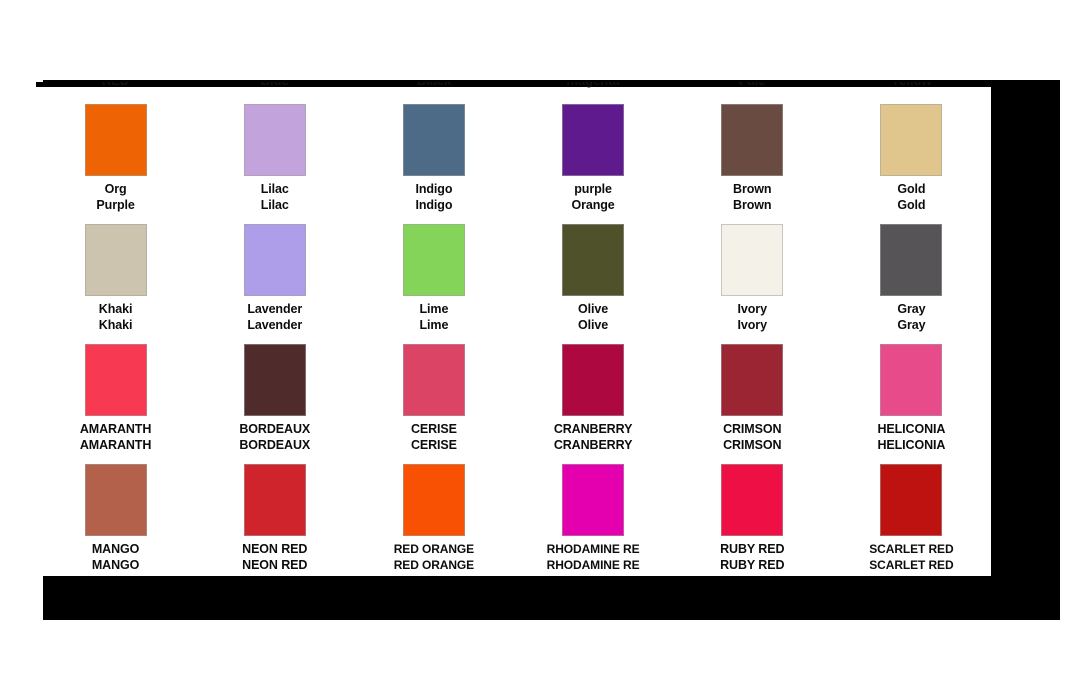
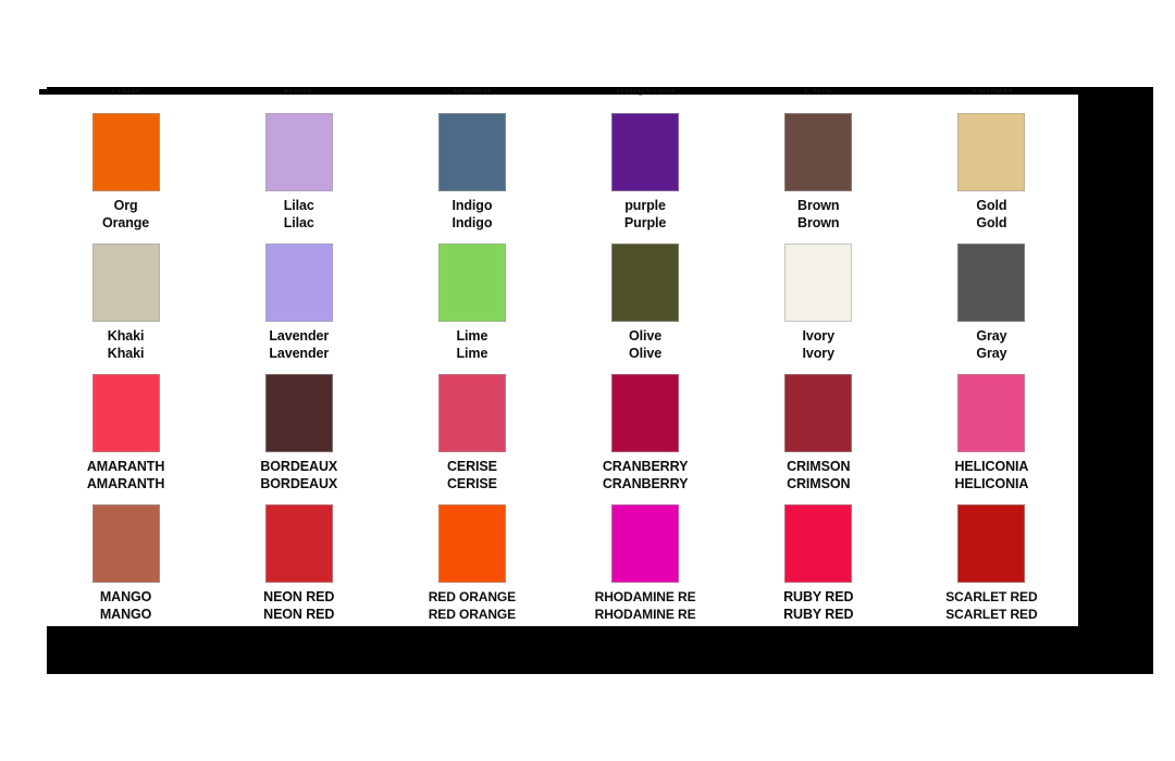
  Org
- Purple
+ Orange
  Lilac
  Lilac
  Indigo
  Indigo
  purple
- Orange
+ Purple
  Brown
  Brown
  Gold
  Gold
  Khaki
  Khaki
  Lavender
  Lavender
  Lime
  Lime
  Olive
  Olive
  Ivory
  Ivory
  Gray
  Gray
  AMARANTH
  AMARANTH
  BORDEAUX
  BORDEAUX
  CERISE
  CERISE
  CRANBERRY
  CRANBERRY
  CRIMSON
  CRIMSON
  HELICONIA
  HELICONIA
  MANGO
  MANGO
  NEON RED
  NEON RED
  RED ORANGE
  RED ORANGE
  RHODAMINE RE
  RHODAMINE RE
  RUBY RED
  RUBY RED
  SCARLET RED
  SCARLET RED
